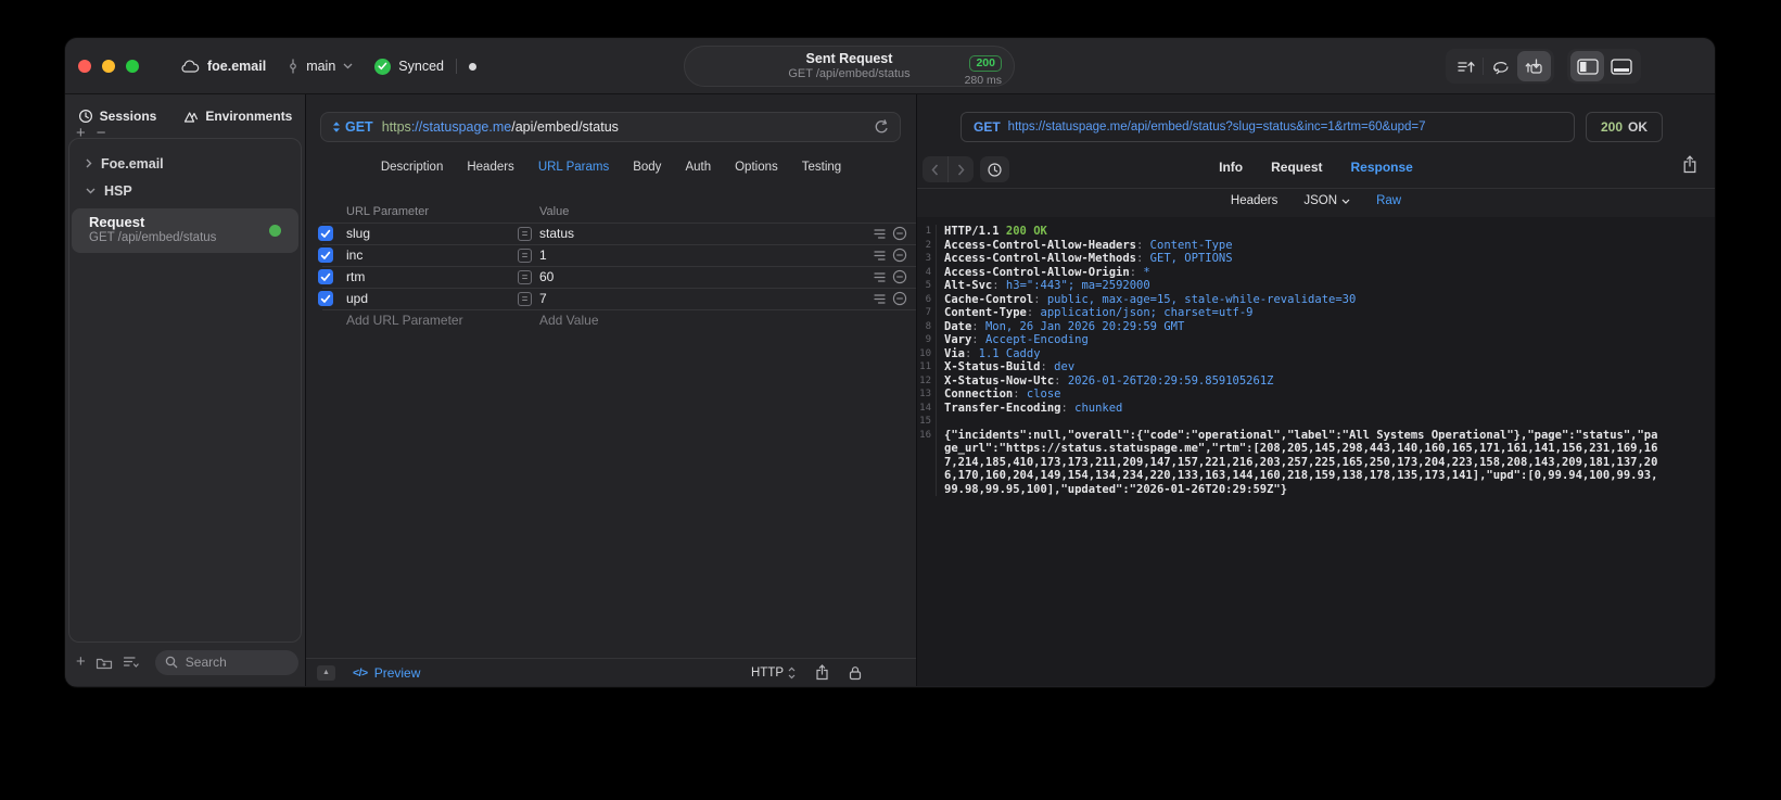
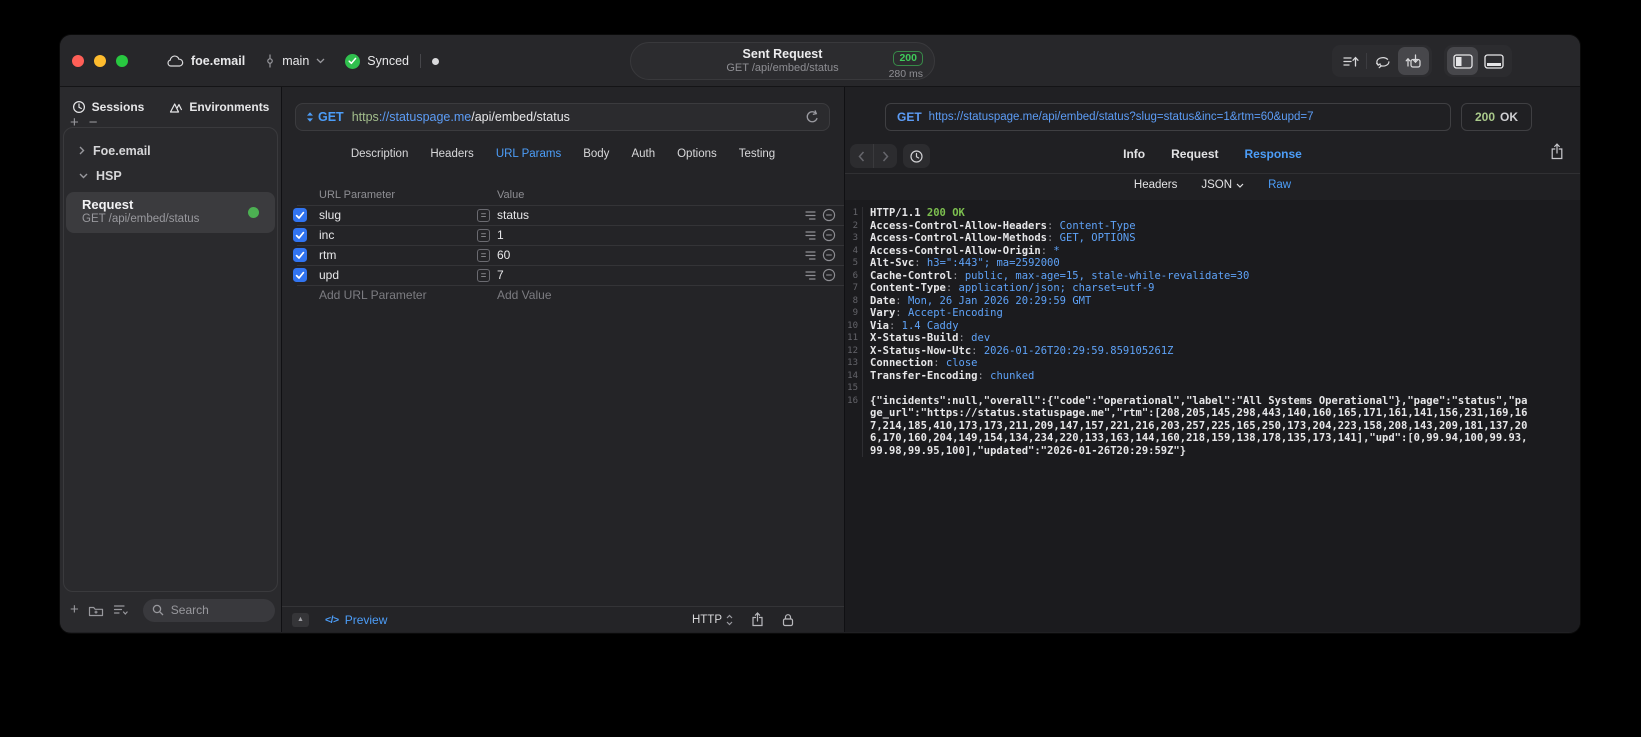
  foe.email
  main
  Synced
  Sent Request
  GET /api/embed/status
  200
  280 ms
  Sessions
  Environments
  +
  −
  Foe.email
  HSP
  Request
  GET /api/embed/status
  +
  Search
  GET
  https
  ://statuspage.me
  /api/embed/status
  Description
  Headers
  URL Params
  Body
  Auth
  Options
  Testing
  URL Parameter
  Value
  slug
  =
  status
  inc
  =
  1
  rtm
  =
  60
  upd
  =
  7
  Add URL Parameter
  Add Value
  </>
  Preview
  HTTP
  GET
  https://statuspage.me/api/embed/status?slug=status&inc=1&rtm=60&upd=7
  200
  OK
  Info
  Request
  Response
  Headers
  JSON
  Raw
  1
  HTTP/1.1 200 OK
  2
  Access-Control-Allow-Headers: Content-Type
  3
  Access-Control-Allow-Methods: GET, OPTIONS
  4
  Access-Control-Allow-Origin: *
  5
  Alt-Svc: h3=":443"; ma=2592000
  6
  Cache-Control: public, max-age=15, stale-while-revalidate=30
  7
  Content-Type: application/json; charset=utf-9
  8
  Date: Mon, 26 Jan 2026 20:29:59 GMT
  9
  Vary: Accept-Encoding
  10
- Via: 1.1 Caddy
+ Via: 1.4 Caddy
  11
  X-Status-Build: dev
  12
  X-Status-Now-Utc: 2026-01-26T20:29:59.859105261Z
  13
  Connection: close
  14
  Transfer-Encoding: chunked
  15
  16
  {"incidents":null,"overall":{"code":"operational","label":"All Systems Operational"},"page":"status","page_url":"https://status.statuspage.me","rtm":[208,205,145,298,443,140,160,165,171,161,141,156,231,169,167,214,185,410,173,173,211,209,147,157,221,216,203,257,225,165,250,173,204,223,158,208,143,209,181,137,206,170,160,204,149,154,134,234,220,133,163,144,160,218,159,138,178,135,173,141],"upd":[0,99.94,100,99.93,99.98,99.95,100],"updated":"2026-01-26T20:29:59Z"}
